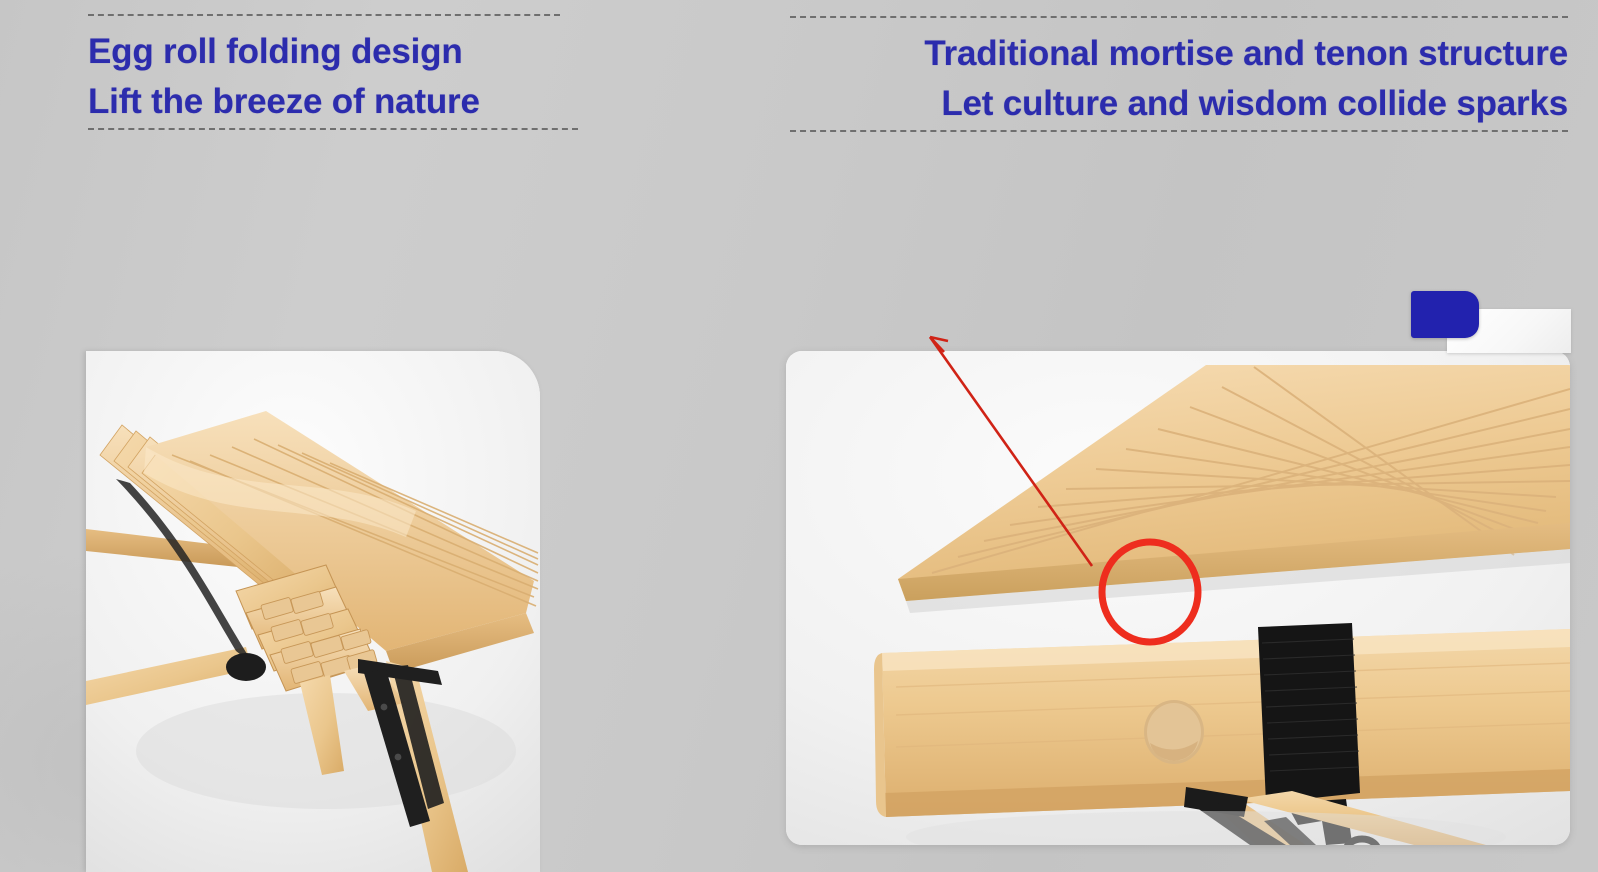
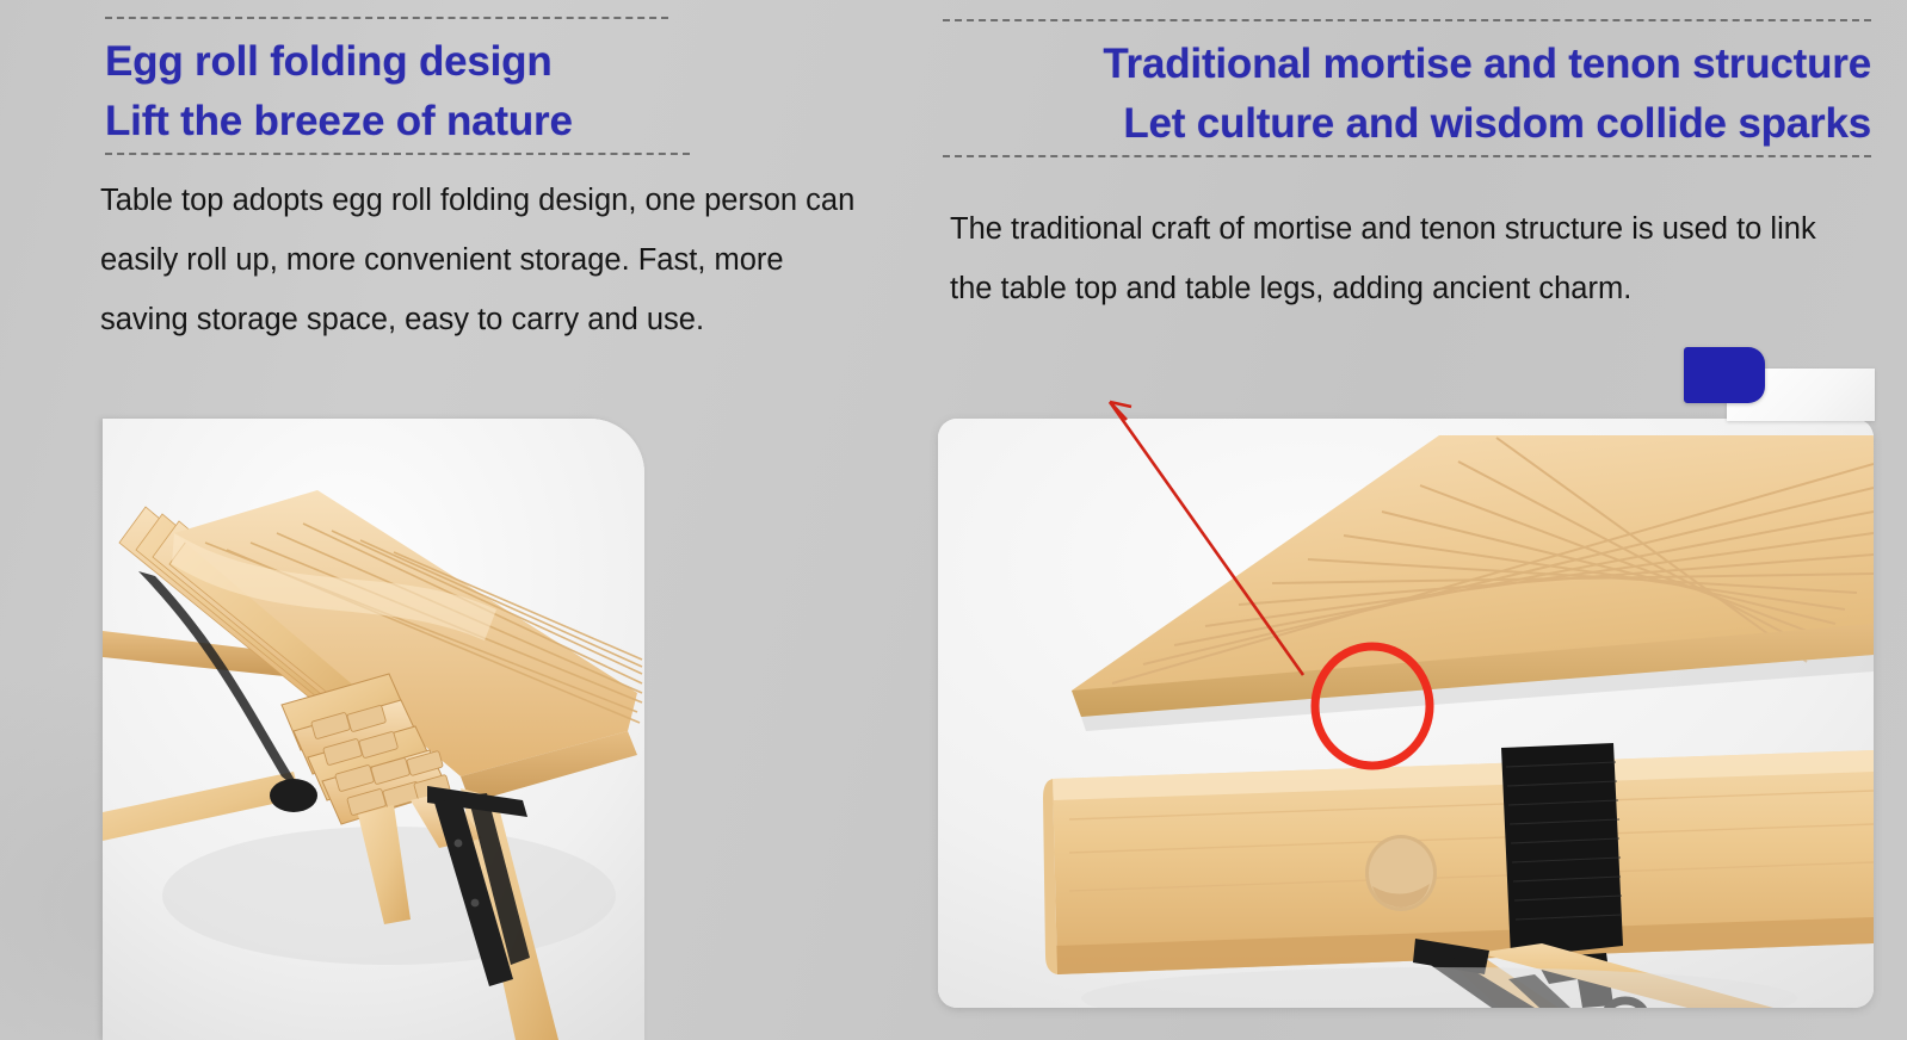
  Egg roll folding design
  Lift the breeze of nature
  Traditional mortise and tenon structure
  Let culture and wisdom collide sparks
+ Table top adopts egg roll folding design, one person can easily roll up, more convenient storage. Fast, more saving storage space, easy to carry and use.
+ The traditional craft of mortise and tenon structure is used to link the table top and table legs, adding ancient charm.
